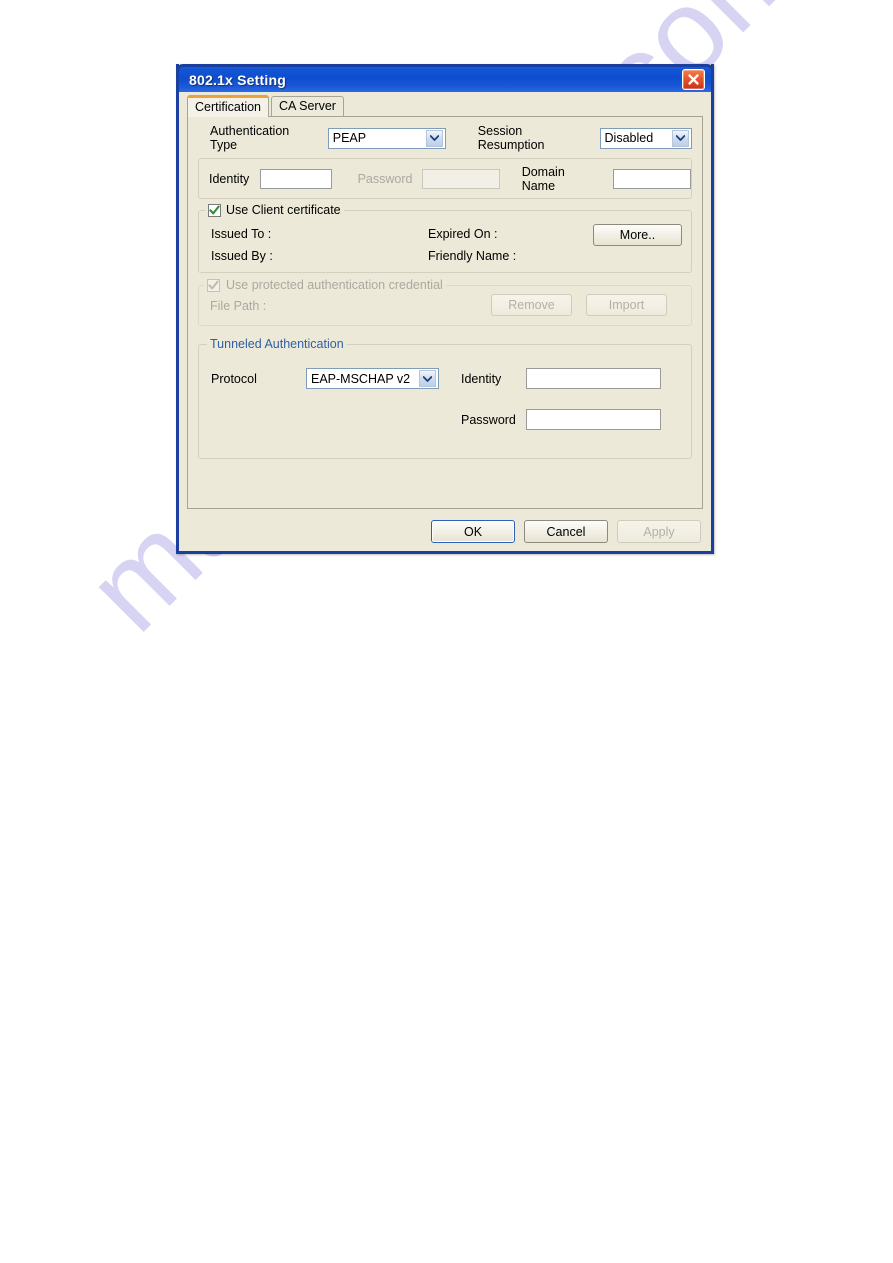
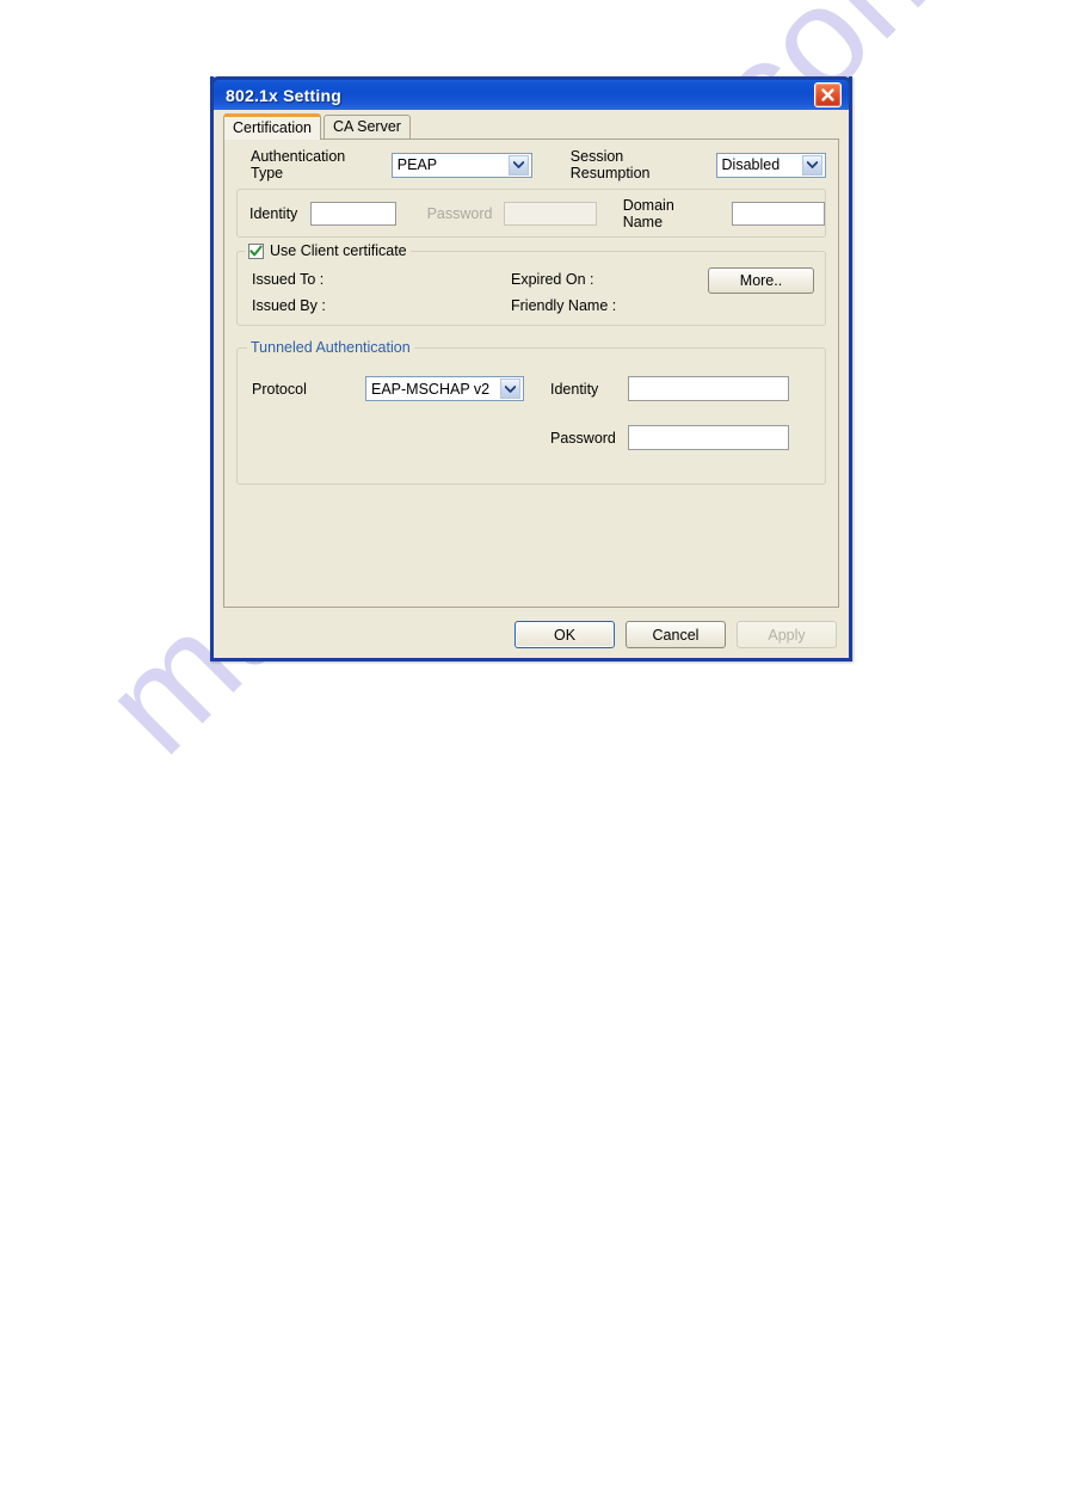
  802.1x Setting
  Certification
  CA Server
  Authentication Type
  PEAP
  Session Resumption
  Disabled
  Identity
  Password
  Domain Name
  Use Client certificate
  Issued To :
  Issued By :
  Expired On :
  Friendly Name :
  More..
- Use protected authentication credential
- File Path :
- Remove
- Import
  Tunneled Authentication
  Protocol
  EAP-MSCHAP v2
  Identity
  Password
  OK
  Cancel
  Apply
